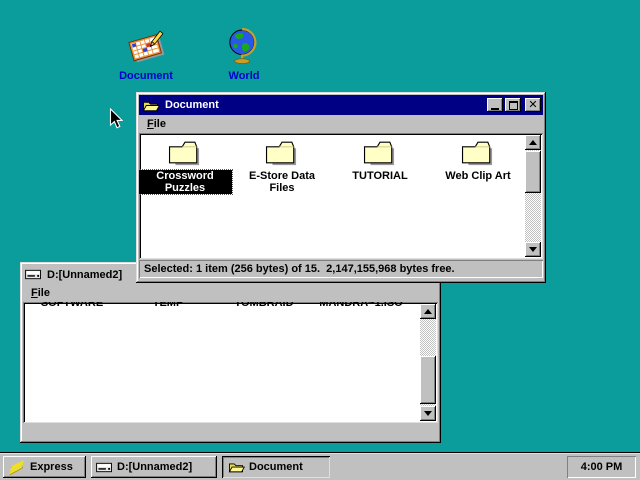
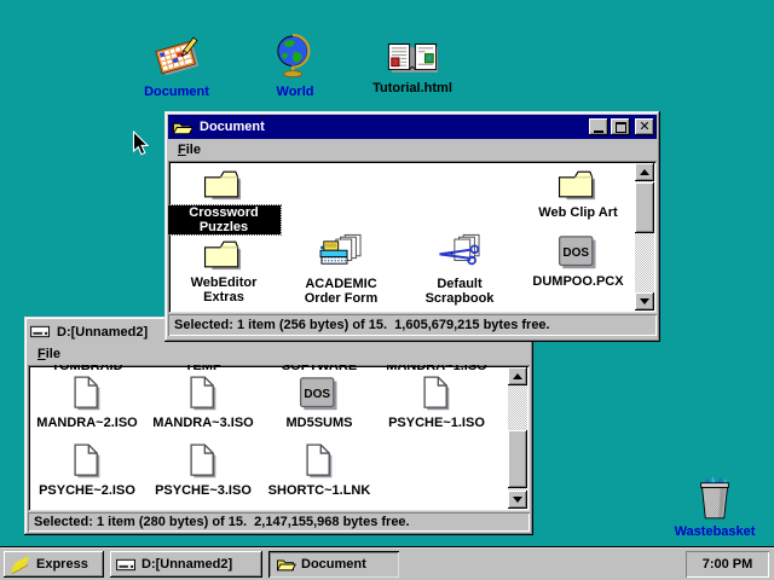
  Document
  World
+ Tutorial.html
+ Wastebasket
  D:[Unnamed2]
  File
- SOFTWARE
+ TOMBRAID
  TEMP
- TOMBRAID
+ SOFTWARE
  MANDRA~1.ISO
+ MANDRA~2.ISO
+ MANDRA~3.ISO
+ MD5SUMS
+ PSYCHE~1.ISO
+ PSYCHE~2.ISO
+ PSYCHE~3.ISO
+ SHORTC~1.LNK
+ Selected: 1 item (280 bytes) of 15. 2,147,155,968 bytes free.
  Document
  ✕
  File
  Crossword Puzzles
- E-Store Data Files
- TUTORIAL
  Web Clip Art
+ WebEditor Extras
+ ACADEMIC Order Form
+ Default Scrapbook
+ DUMPOO.PCX
- Selected: 1 item (256 bytes) of 15. 2,147,155,968 bytes free.
+ Selected: 1 item (256 bytes) of 15. 1,605,679,215 bytes free.
  Express
  D:[Unnamed2]
  Document
- 4:00 PM
+ 7:00 PM
